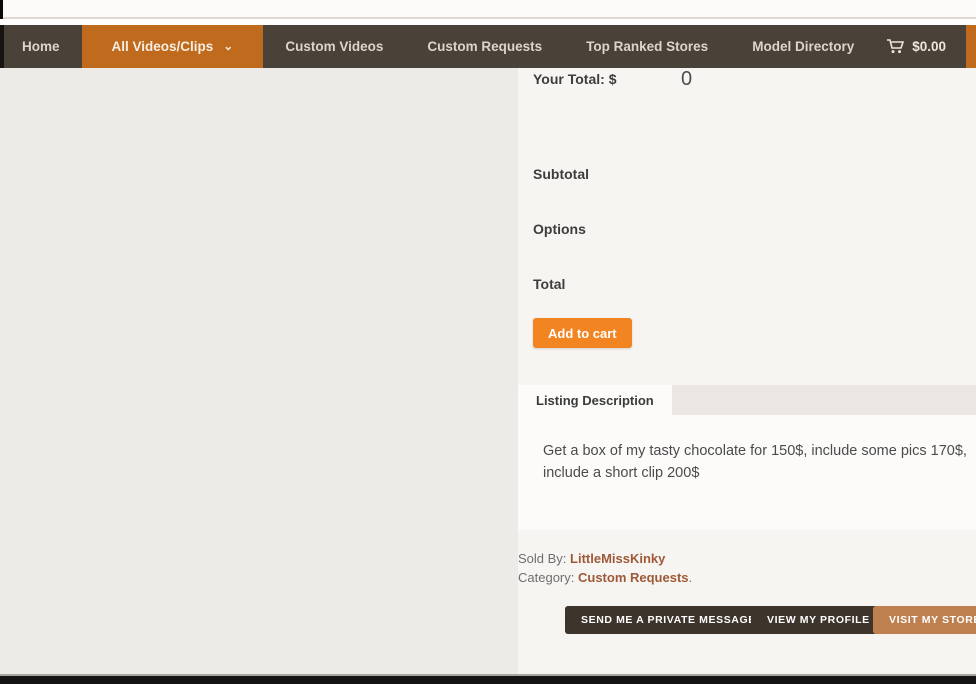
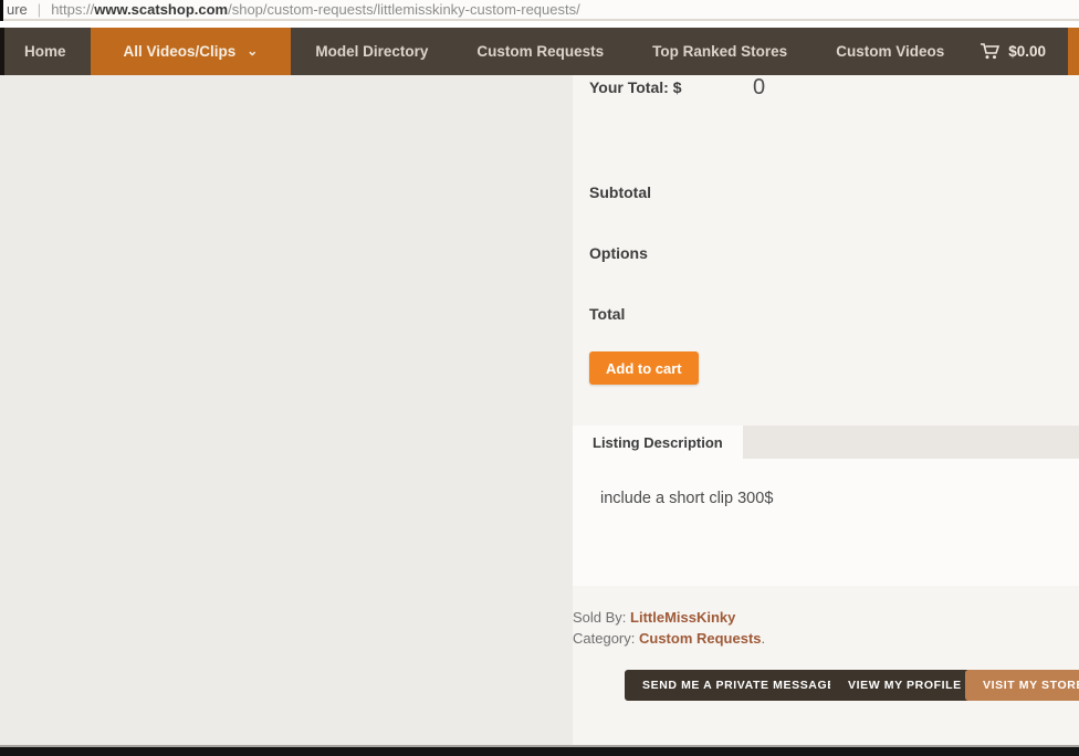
+ ure
+ |
+ https://
+ www.scatshop.com
+ /shop/custom-requests/littlemisskinky-custom-requests/
  Home
  All Videos/Clips
  ⌄
- Custom Videos
+ Model Directory
  Custom Requests
  Top Ranked Stores
- Model Directory
+ Custom Videos
  $0.00
  Your Total: $
  0
  Subtotal
  Options
  Total
  Add to cart
  Listing Description
- Get a box of my tasty chocolate for 150$, include some pics 170$,
- include a short clip 200$
+ include a short clip 300$
  Sold By: LittleMissKinky
  Category: Custom Requests.
  SEND ME A PRIVATE MESSAG
  VIEW MY PROFILE
  VISIT MY STOR
